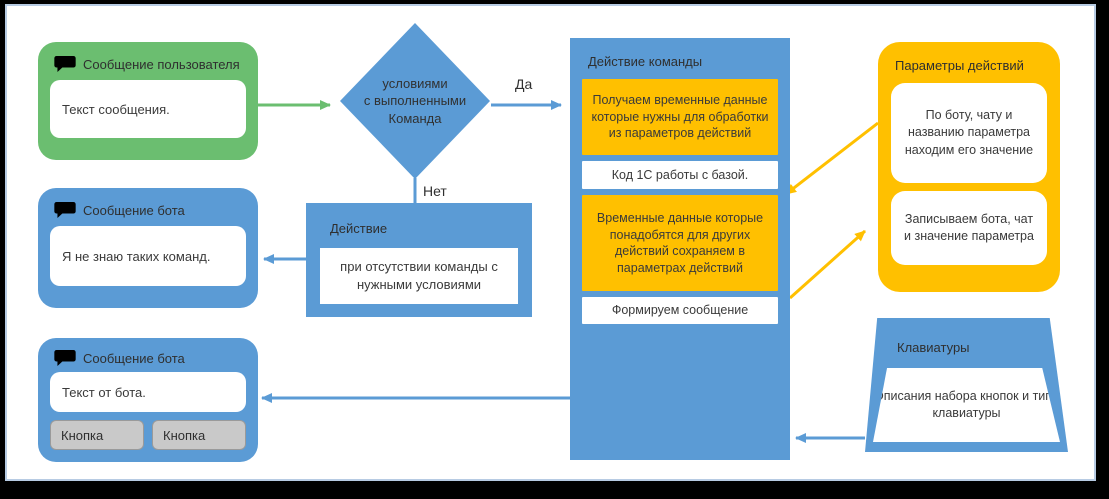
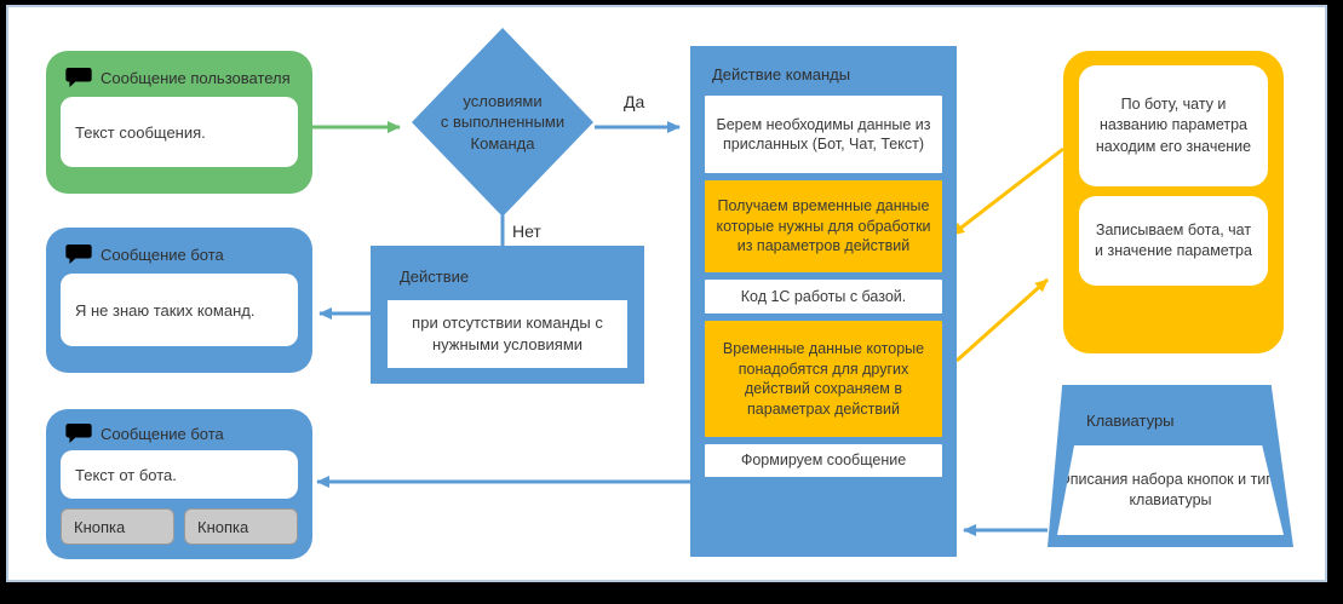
  Сообщение пользователя
  Текст сообщения.
  условиями
  с выполненными
  Команда
  Да
  Нет
  Действие
  при отсутствии команды с нужными условиями
  Сообщение бота
  Я не знаю таких команд.
  Сообщение бота
  Текст от бота.
  Кнопка
  Кнопка
  Действие команды
+ Берем необходимы данные из присланных (Бот, Чат, Текст)
  Получаем временные данные которые нужны для обработки из параметров действий
  Код 1С работы с базой.
  Временные данные которые понадобятся для других действий сохраняем в параметрах действий
  Формируем сообщение
- Параметры действий
  По боту, чату и названию параметра находим его значение
  Записываем бота, чат и значение параметра
  Клавиатуры
  писания набора кнопок и тип клавиатуры
